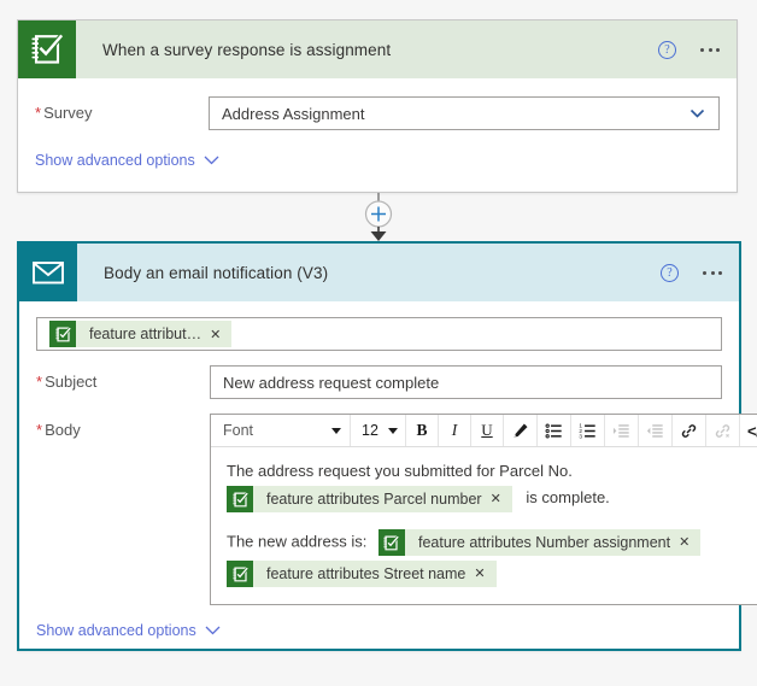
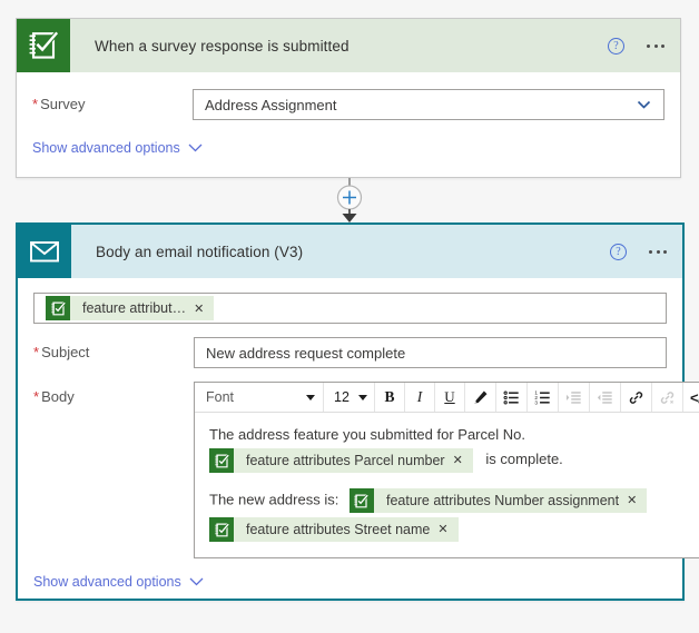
- When a survey response is assignment
+ When a survey response is submitted
  ?
  * Survey
  Address Assignment
  Show advanced options
  Body an email notification (V3)
  ?
  feature attribut…
  ✕
  * Subject
  New address request complete
  * Body
  Font
  12
  B
  I
  U
- The address request you submitted for Parcel No.
+ The address feature you submitted for Parcel No.
  feature attributes Parcel number
  ✕
  is complete.
  The new address is:
  feature attributes Number assignment
  ✕
  feature attributes Street name
  ✕
  Show advanced options
